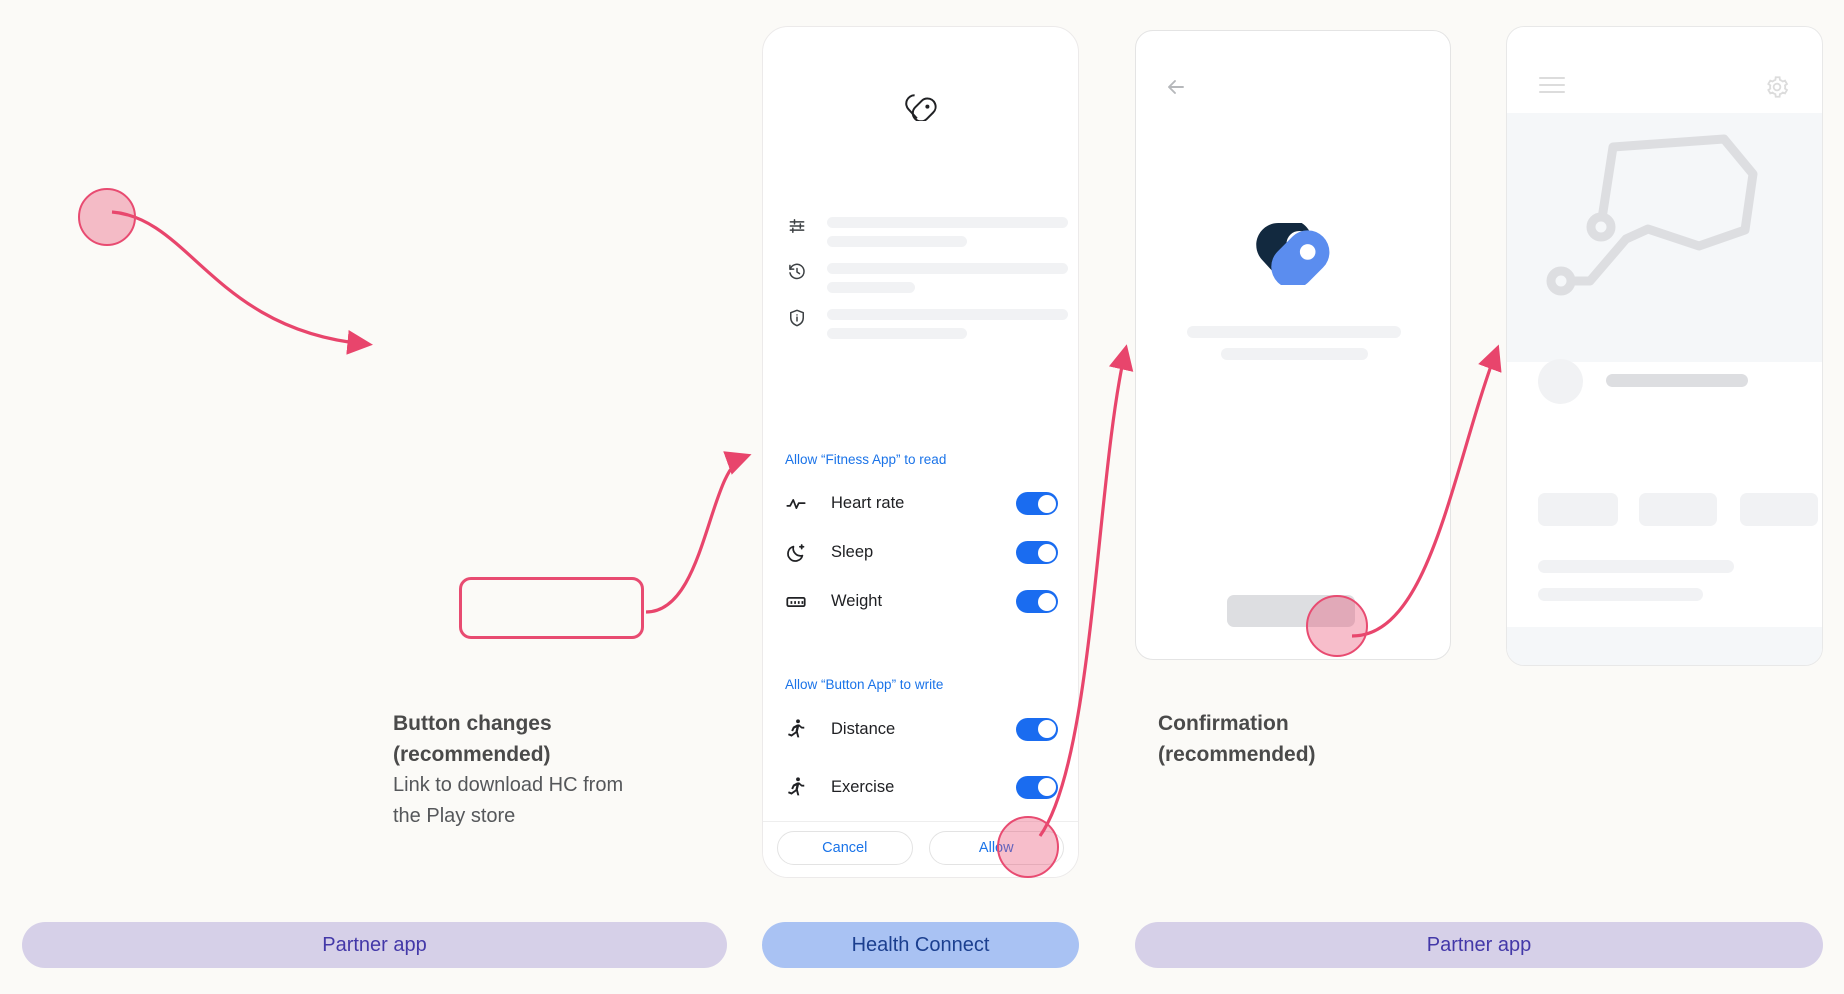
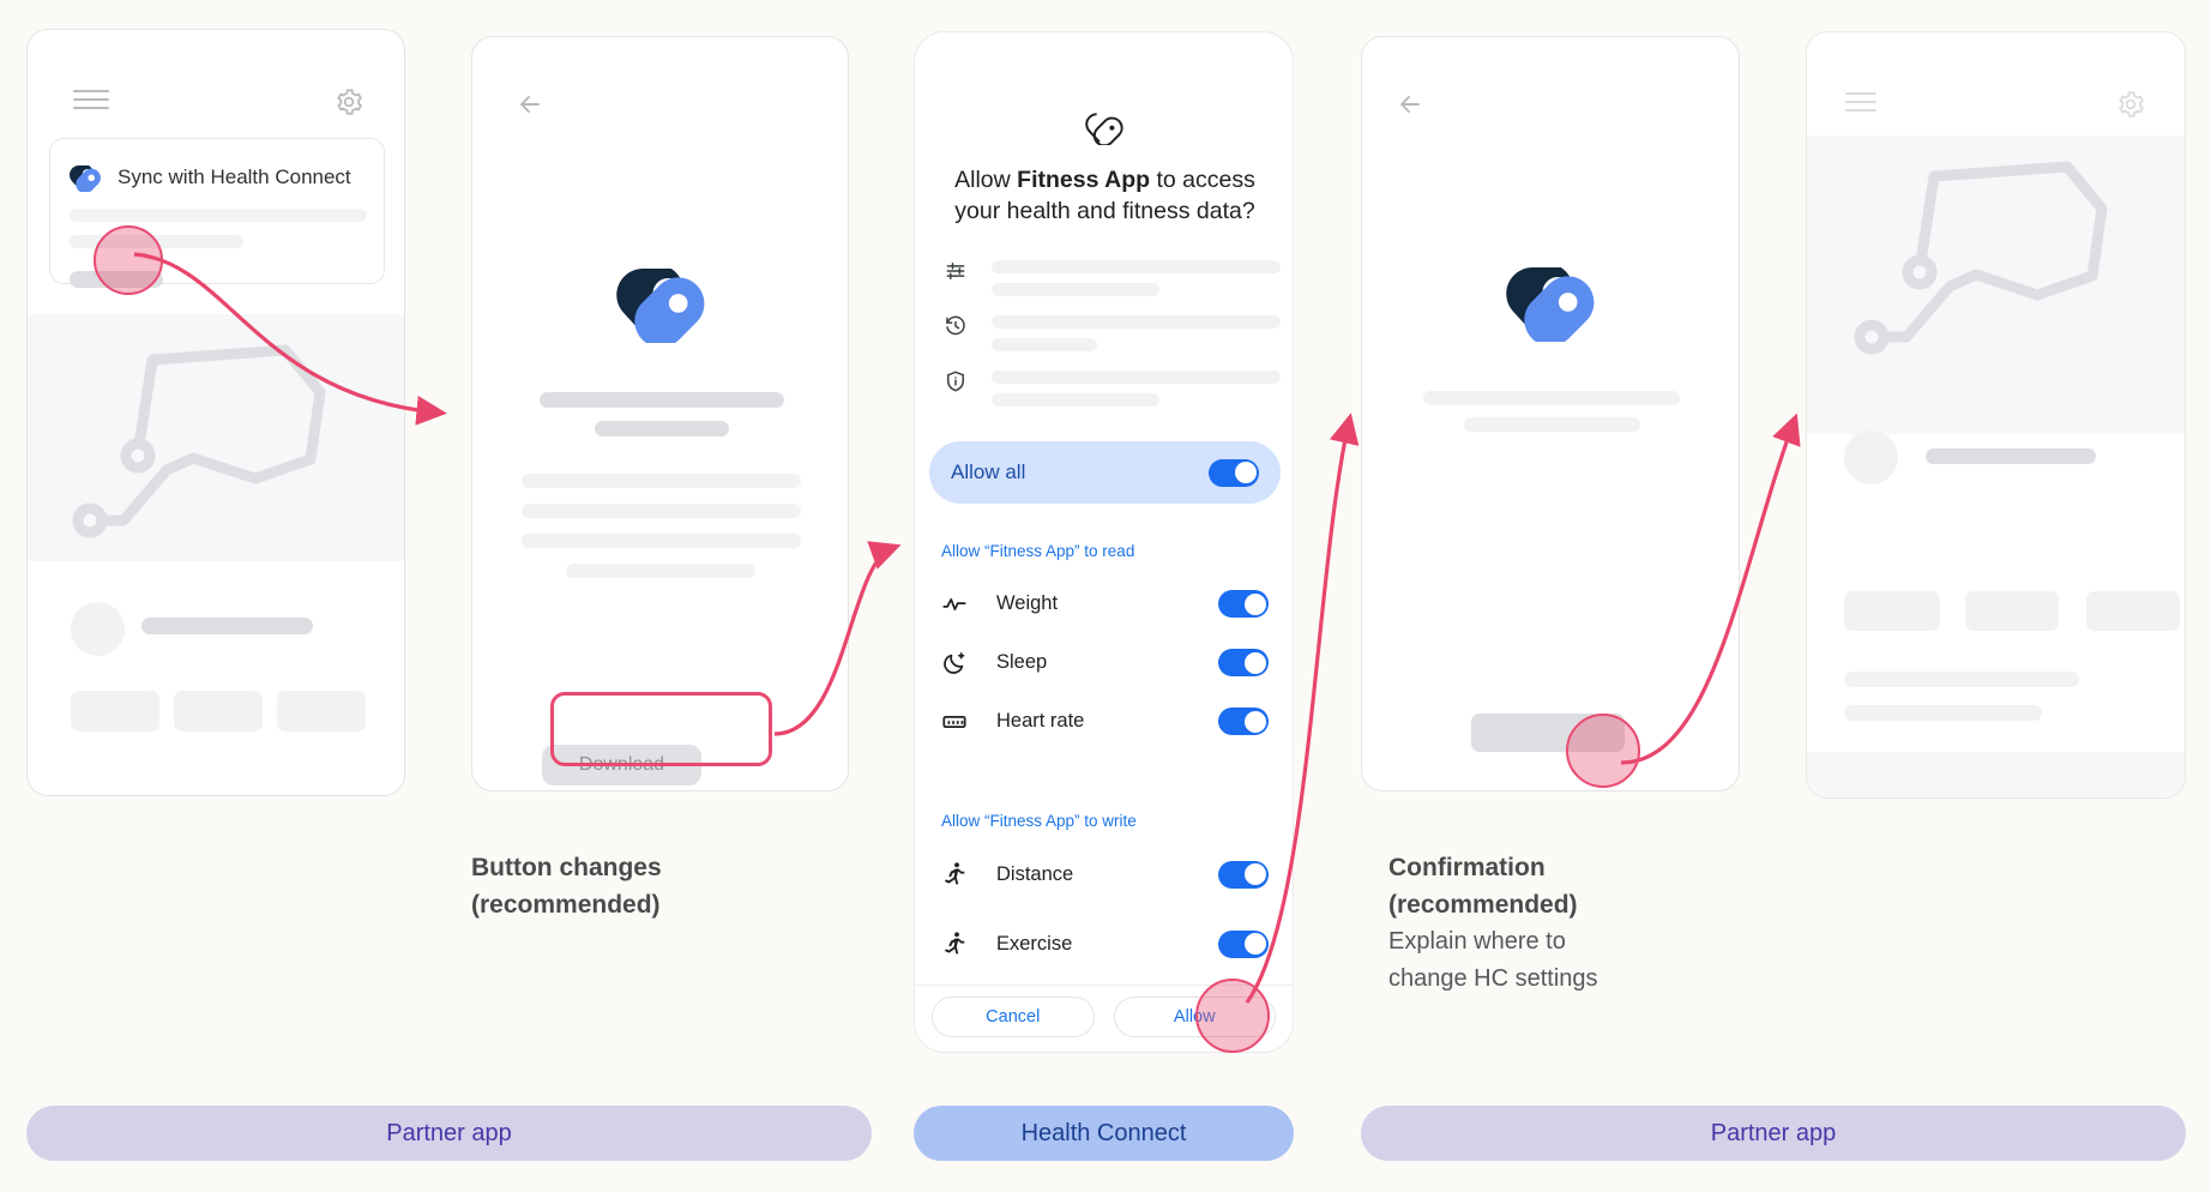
+ Sync with Health Connect
+ Download
+ Allow Fitness App to access your health and fitness data?
+ Allow all
  Allow “Fitness App” to read
- Heart rate
+ Weight
  Sleep
- Weight
+ Heart rate
- Allow “Button App” to write
+ Allow “Fitness App” to write
  Distance
  Exercise
  Cancel
  Allow
  Button changes
  (recommended)
- Link to download HC from
- the Play store
  Confirmation
  (recommended)
+ Explain where to
+ change HC settings
  Partner app
  Health Connect
  Partner app
